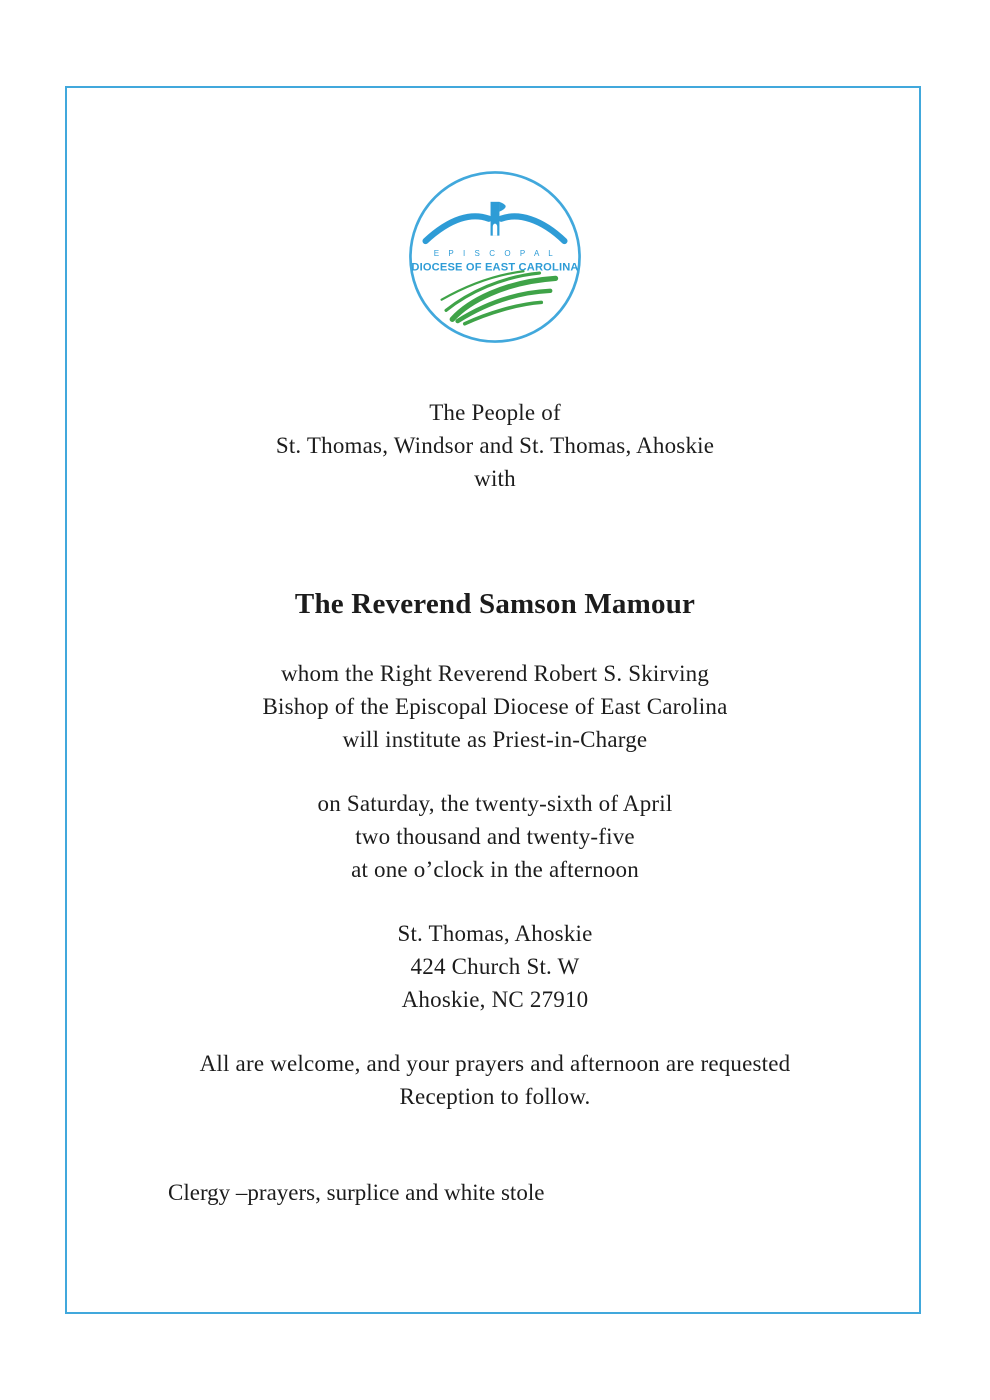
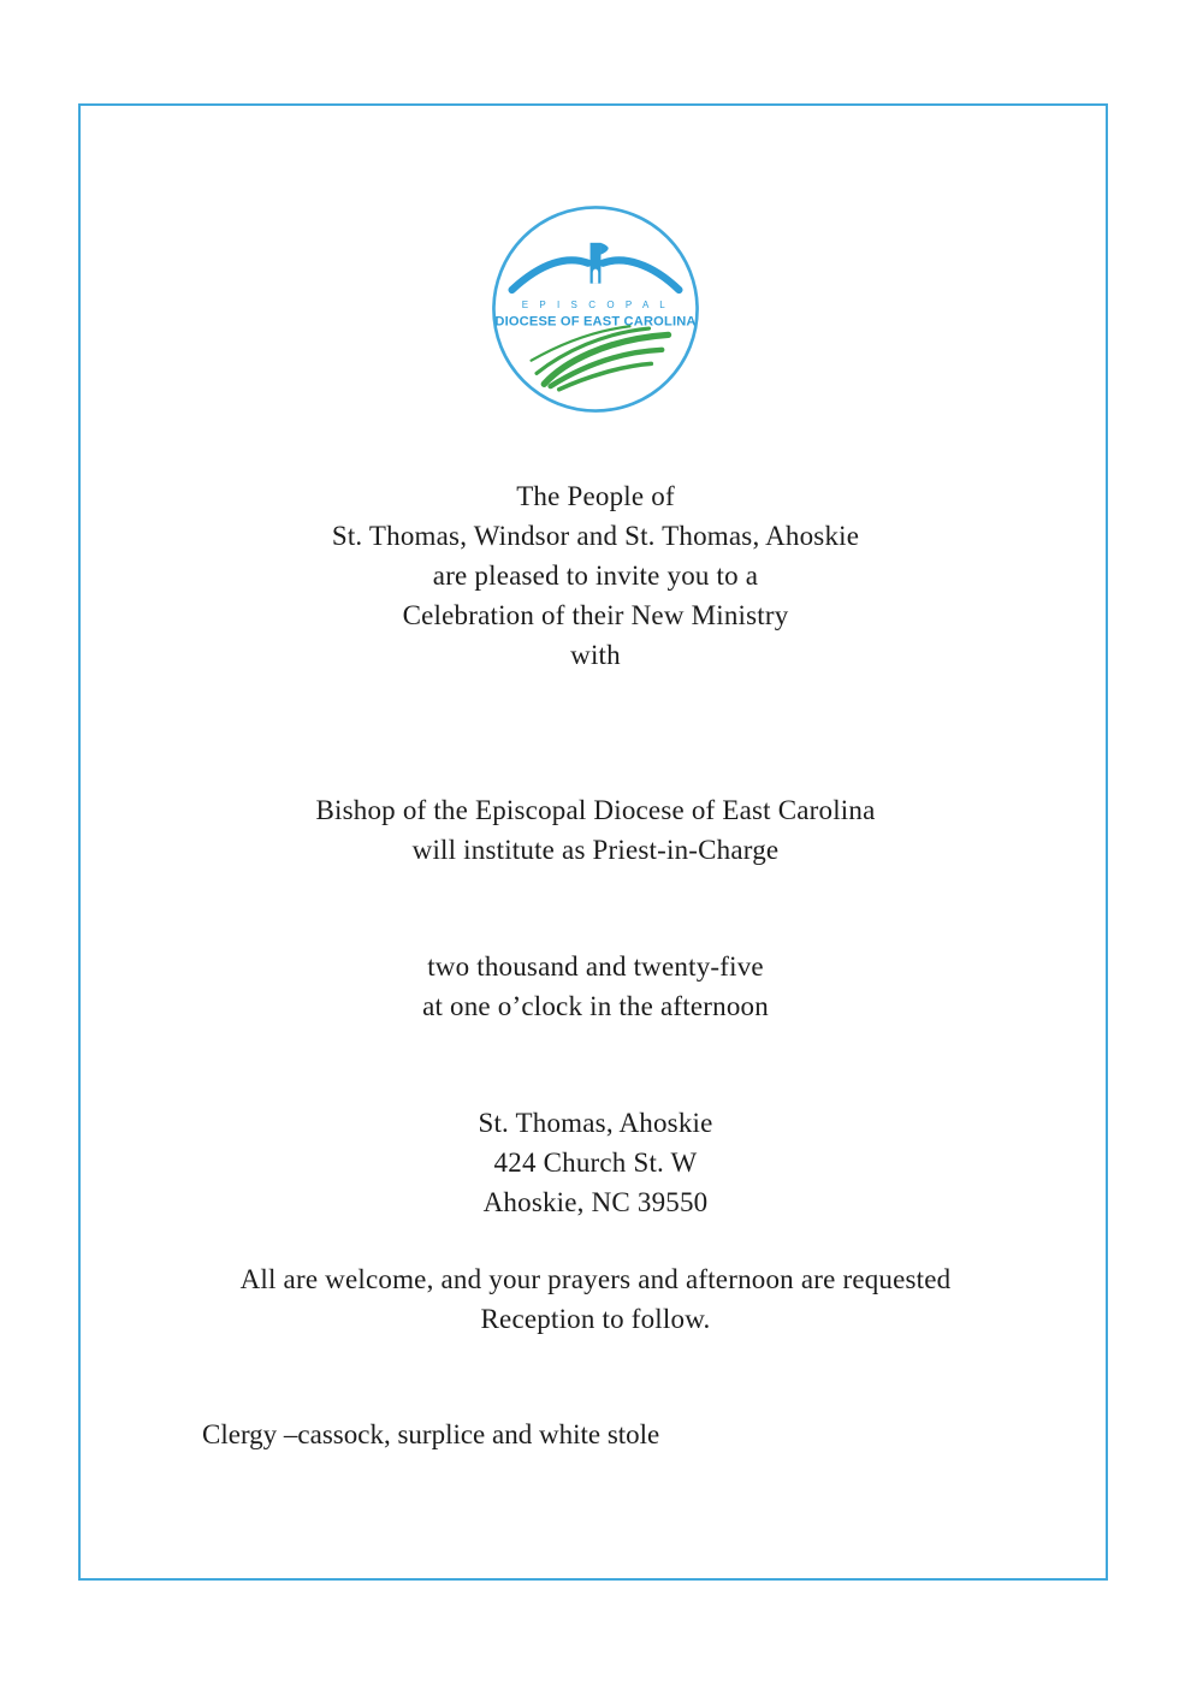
  E P I S C O P A L
  DIOCESE OF EAST CAROLINA
  The People of
  St. Thomas, Windsor and St. Thomas, Ahoskie
+ are pleased to invite you to a
+ Celebration of their New Ministry
  with
- The Reverend Samson Mamour
- whom the Right Reverend Robert S. Skirving
  Bishop of the Episcopal Diocese of East Carolina
  will institute as Priest-in-Charge
- on Saturday, the twenty-sixth of April
  two thousand and twenty-five
  at one o’clock in the afternoon
  St. Thomas, Ahoskie
  424 Church St. W
- Ahoskie, NC 27910
+ Ahoskie, NC 39550
  All are welcome, and your prayers and afternoon are requested
  Reception to follow.
- Clergy –prayers, surplice and white stole
+ Clergy –cassock, surplice and white stole
